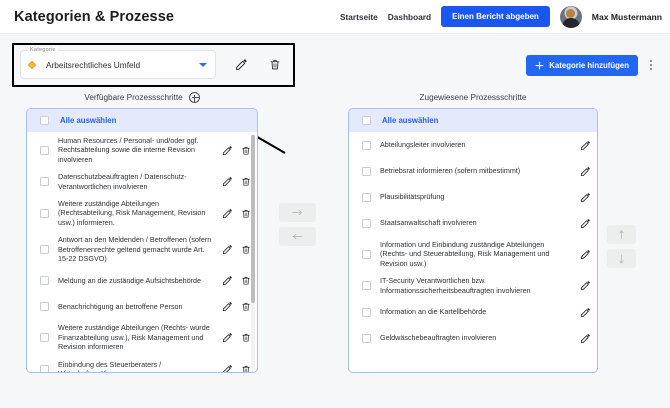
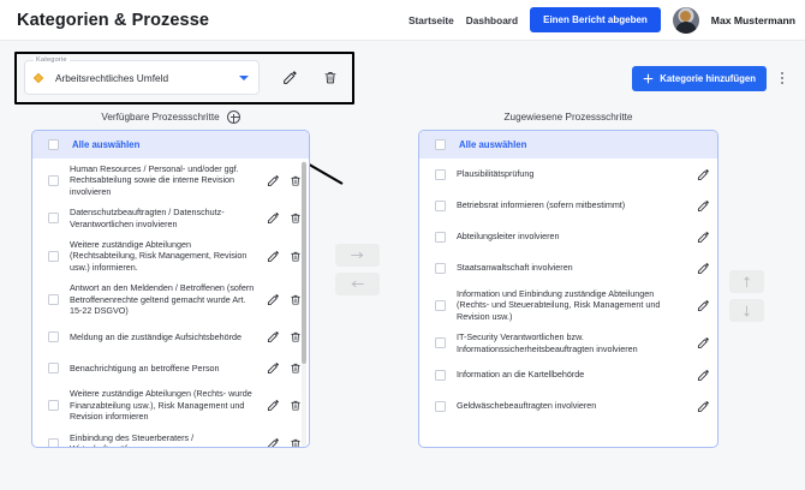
  Kategorien & Prozesse
  Startseite
  Dashboard
  Einen Bericht abgeben
  Max Mustermann
  Arbeitsrechtliches Umfeld
  Kategorie hinzufügen
  Verfügbare Prozessschritte
  Alle auswählen
  Human Resources / Personal- und/oder ggf. Rechtsabteilung sowie die interne Revision involvieren
  Datenschutzbeauftragten / Datenschutz-Verantwortlichen involvieren
  Weitere zuständige Abteilungen (Rechtsabteilung, Risk Management, Revision usw.) informieren.
  Antwort an den Meldenden / Betroffenen (sofern Betroffenenrechte geltend gemacht wurde Art. 15-22 DSGVO)
  Meldung an die zuständige Aufsichtsbehörde
  Benachrichtigung an betroffene Person
  Weitere zuständige Abteilungen (Rechts- wurde Finanzabteilung usw.), Risk Management und Revision informieren
  Zugewiesene Prozessschritte
  Alle auswählen
- Abteilungsleiter involvieren
+ Plausibilitätsprüfung
  Betriebsrat informieren (sofern mitbestimmt)
- Plausibilitätsprüfung
+ Abteilungsleiter involvieren
  Staatsanwaltschaft involvieren
  Information und Einbindung zuständige Abteilungen (Rechts- und Steuerabteilung, Risk Management und Revision usw.)
  IT-Security Verantwortlichen bzw. Informationssicherheitsbeauftragten involvieren
  Information an die Kartellbehörde
  Geldwäschebeauftragten involvieren
